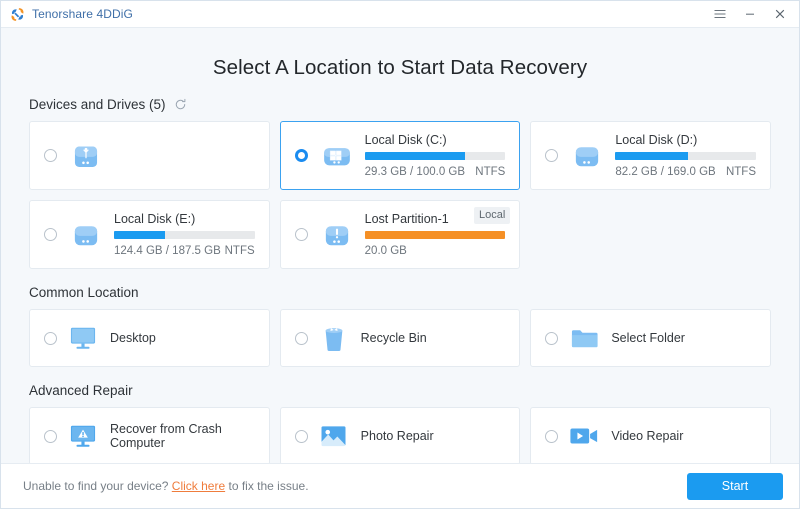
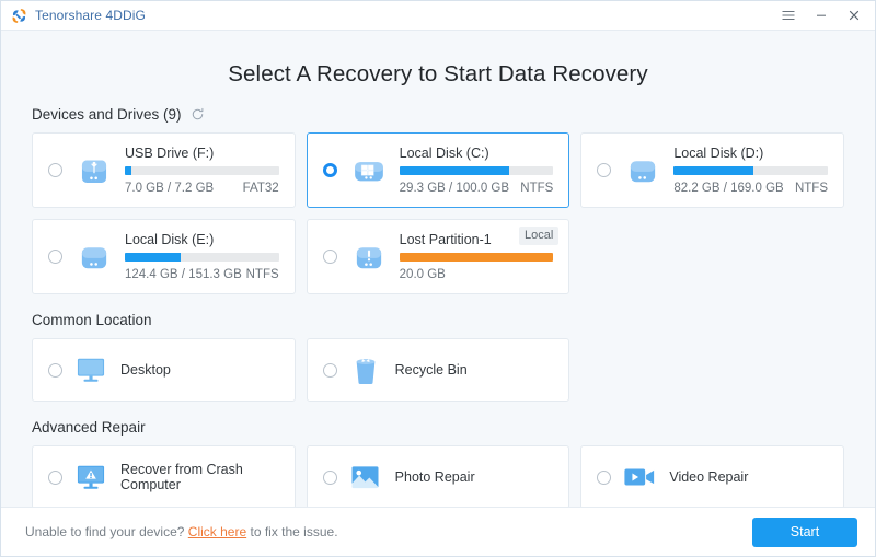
  Tenorshare 4DDiG
- Select A Location to Start Data Recovery
+ Select A Recovery to Start Data Recovery
- Devices and Drives (5)
+ Devices and Drives (9)
+ USB Drive (F:)
+ 7.0 GB / 7.2 GB
+ FAT32
  Local Disk (C:)
  29.3 GB / 100.0 GB
  NTFS
  Local Disk (D:)
  82.2 GB / 169.0 GB
  NTFS
  Local Disk (E:)
- 124.4 GB / 187.5 GB
+ 124.4 GB / 151.3 GB
  NTFS
  Local
  Lost Partition-1
  20.0 GB
  Common Location
  Desktop
  Recycle Bin
- Select Folder
  Advanced Repair
  Recover from Crash Computer
  Photo Repair
  Video Repair
  Unable to find your device? Click here to fix the issue.
  Start
